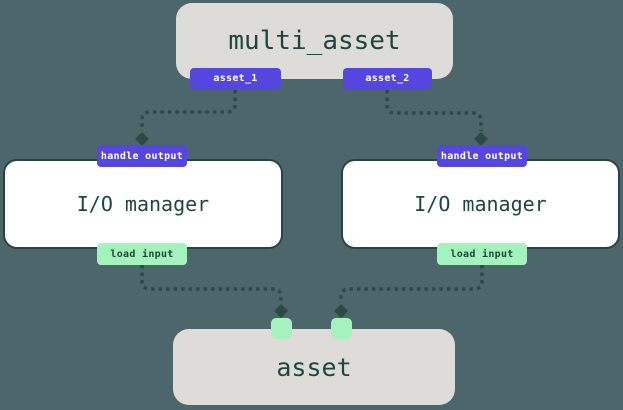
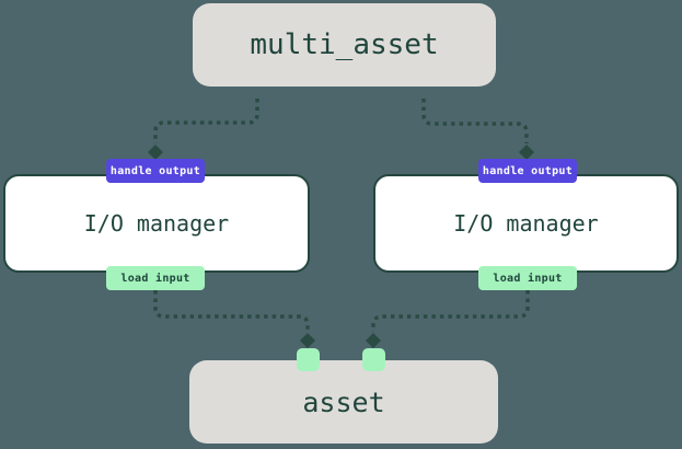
  multi_asset
- asset_1
- asset_2
  handle output
  I/O manager
  load input
  handle output
  I/O manager
  load input
  asset
